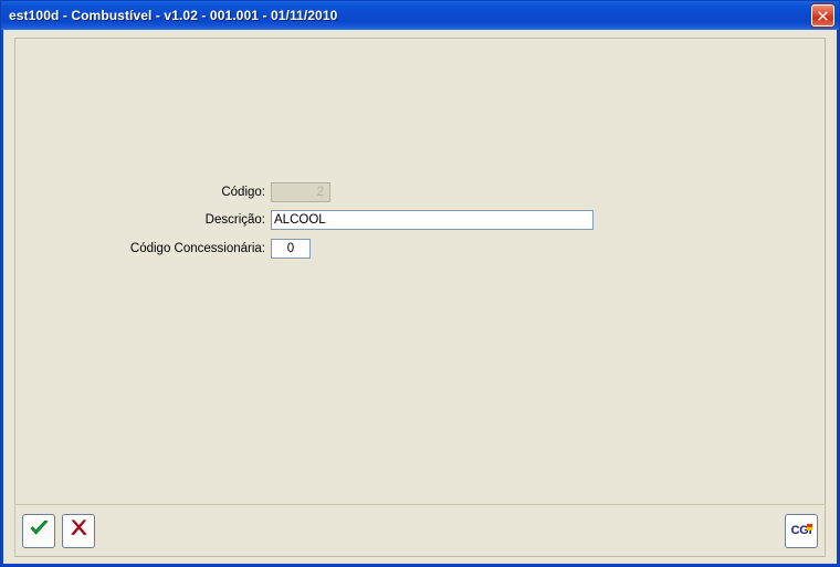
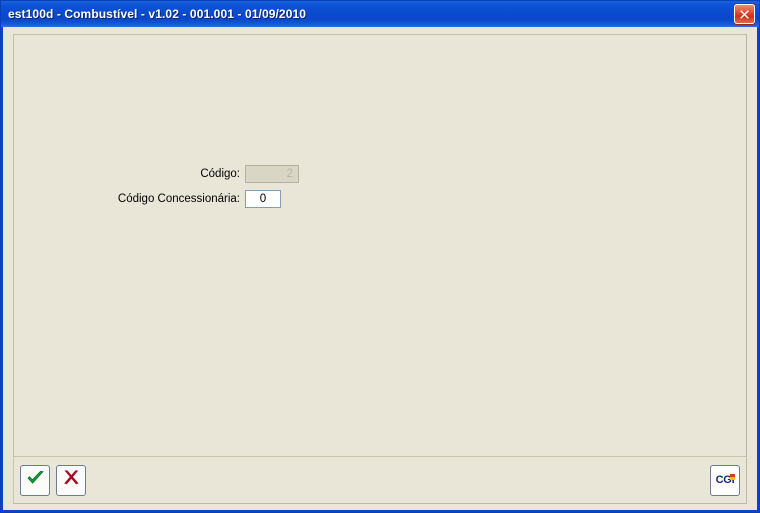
- est100d - Combustível - v1.02 - 001.001 - 01/11/2010
+ est100d - Combustível - v1.02 - 001.001 - 01/09/2010
  Código:
  2
- Descrição:
- ALCOOL
  Código Concessionária:
  0
  CGi
